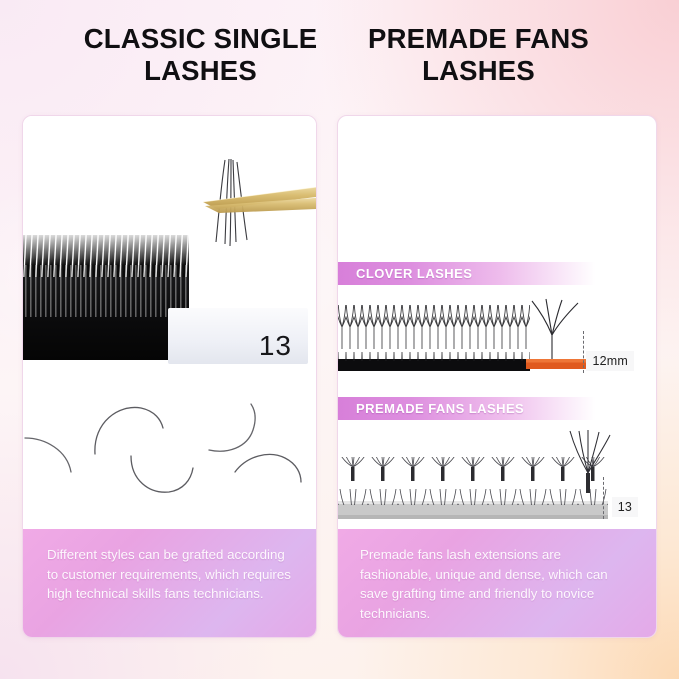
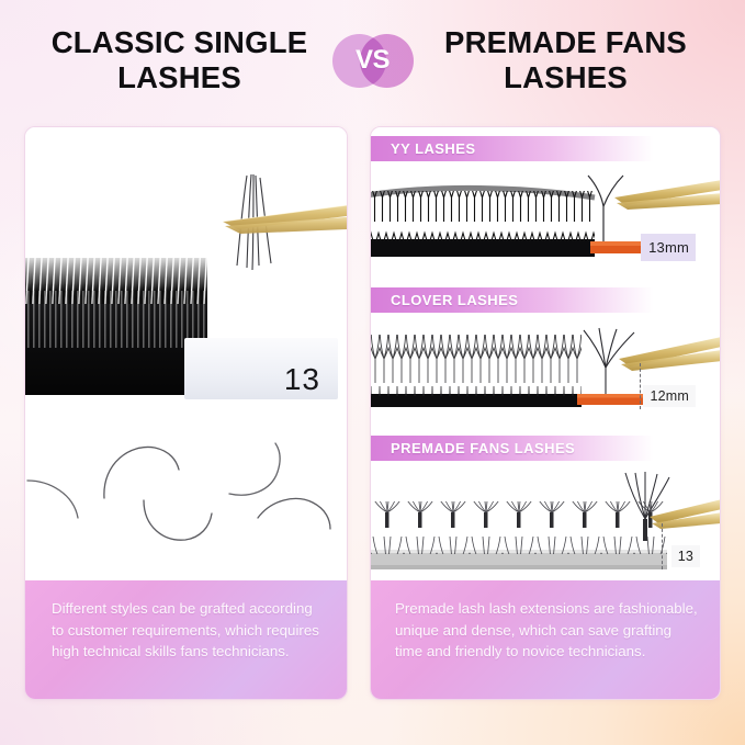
  CLASSIC SINGLE LASHES
+ VS
  PREMADE FANS LASHES
  13
  Different styles can be grafted according to customer requirements, which requires high technical skills fans technicians.
+ YY LASHES
+ 13mm
  CLOVER LASHES
  12mm
  PREMADE FANS LASHES
  13
- Premade fans lash extensions are fashionable, unique and dense, which can save grafting time and friendly to novice technicians.
+ Premade lash lash extensions are fashionable, unique and dense, which can save grafting time and friendly to novice technicians.
